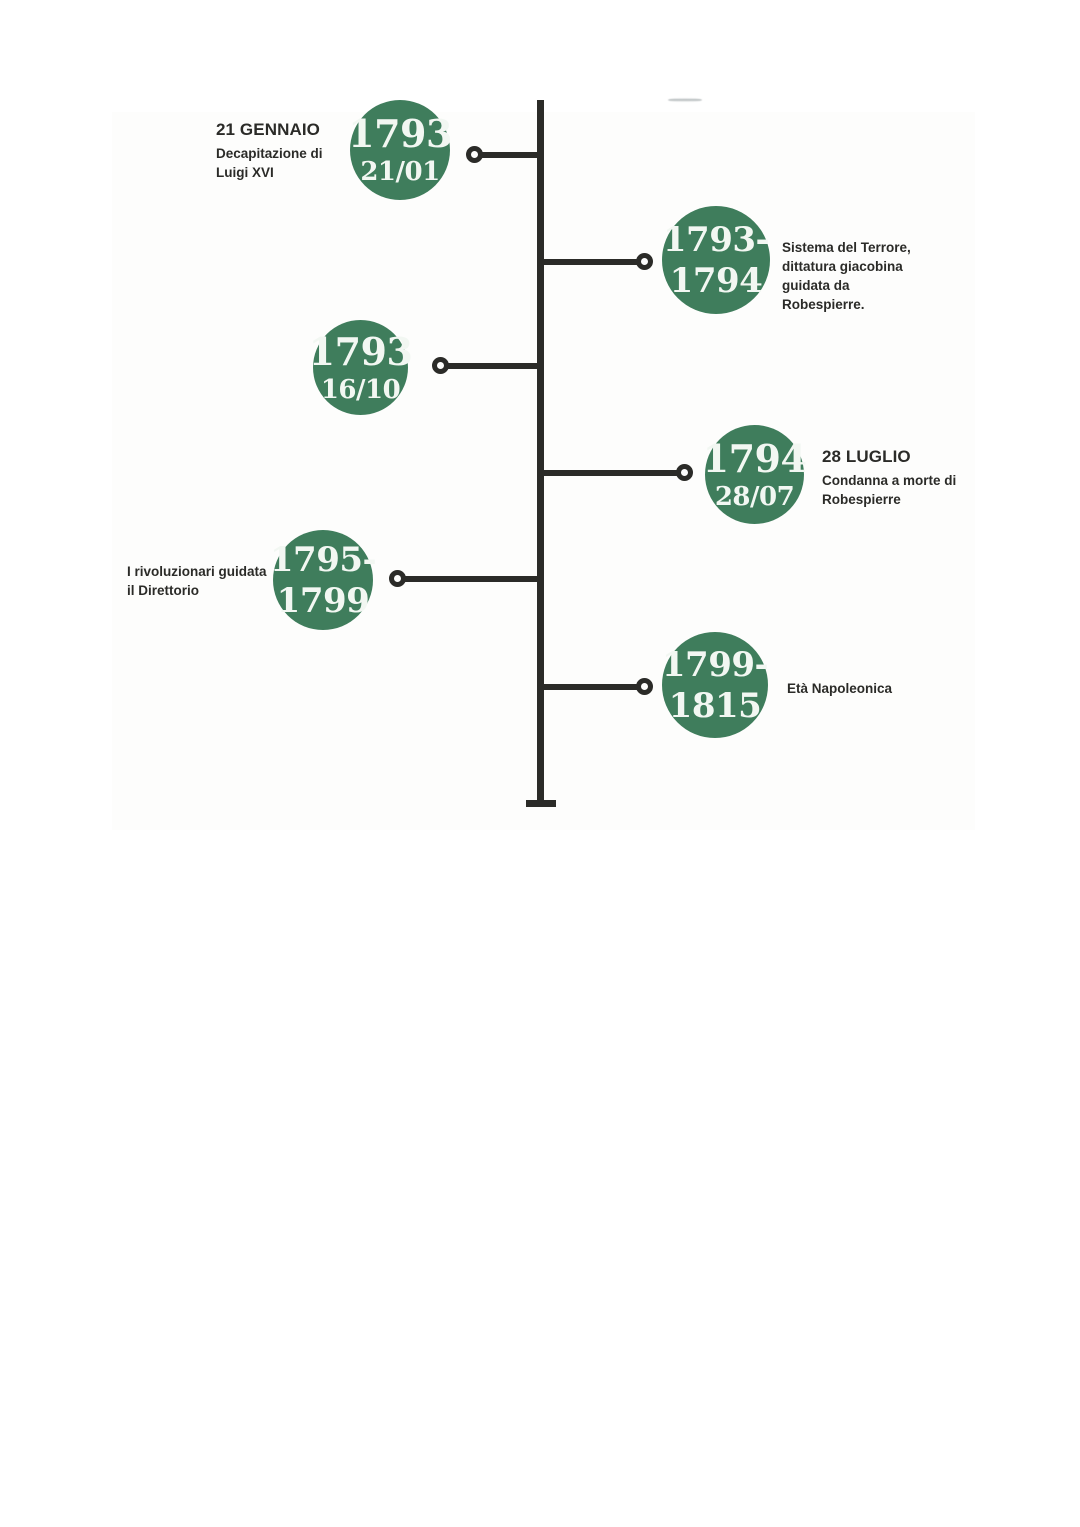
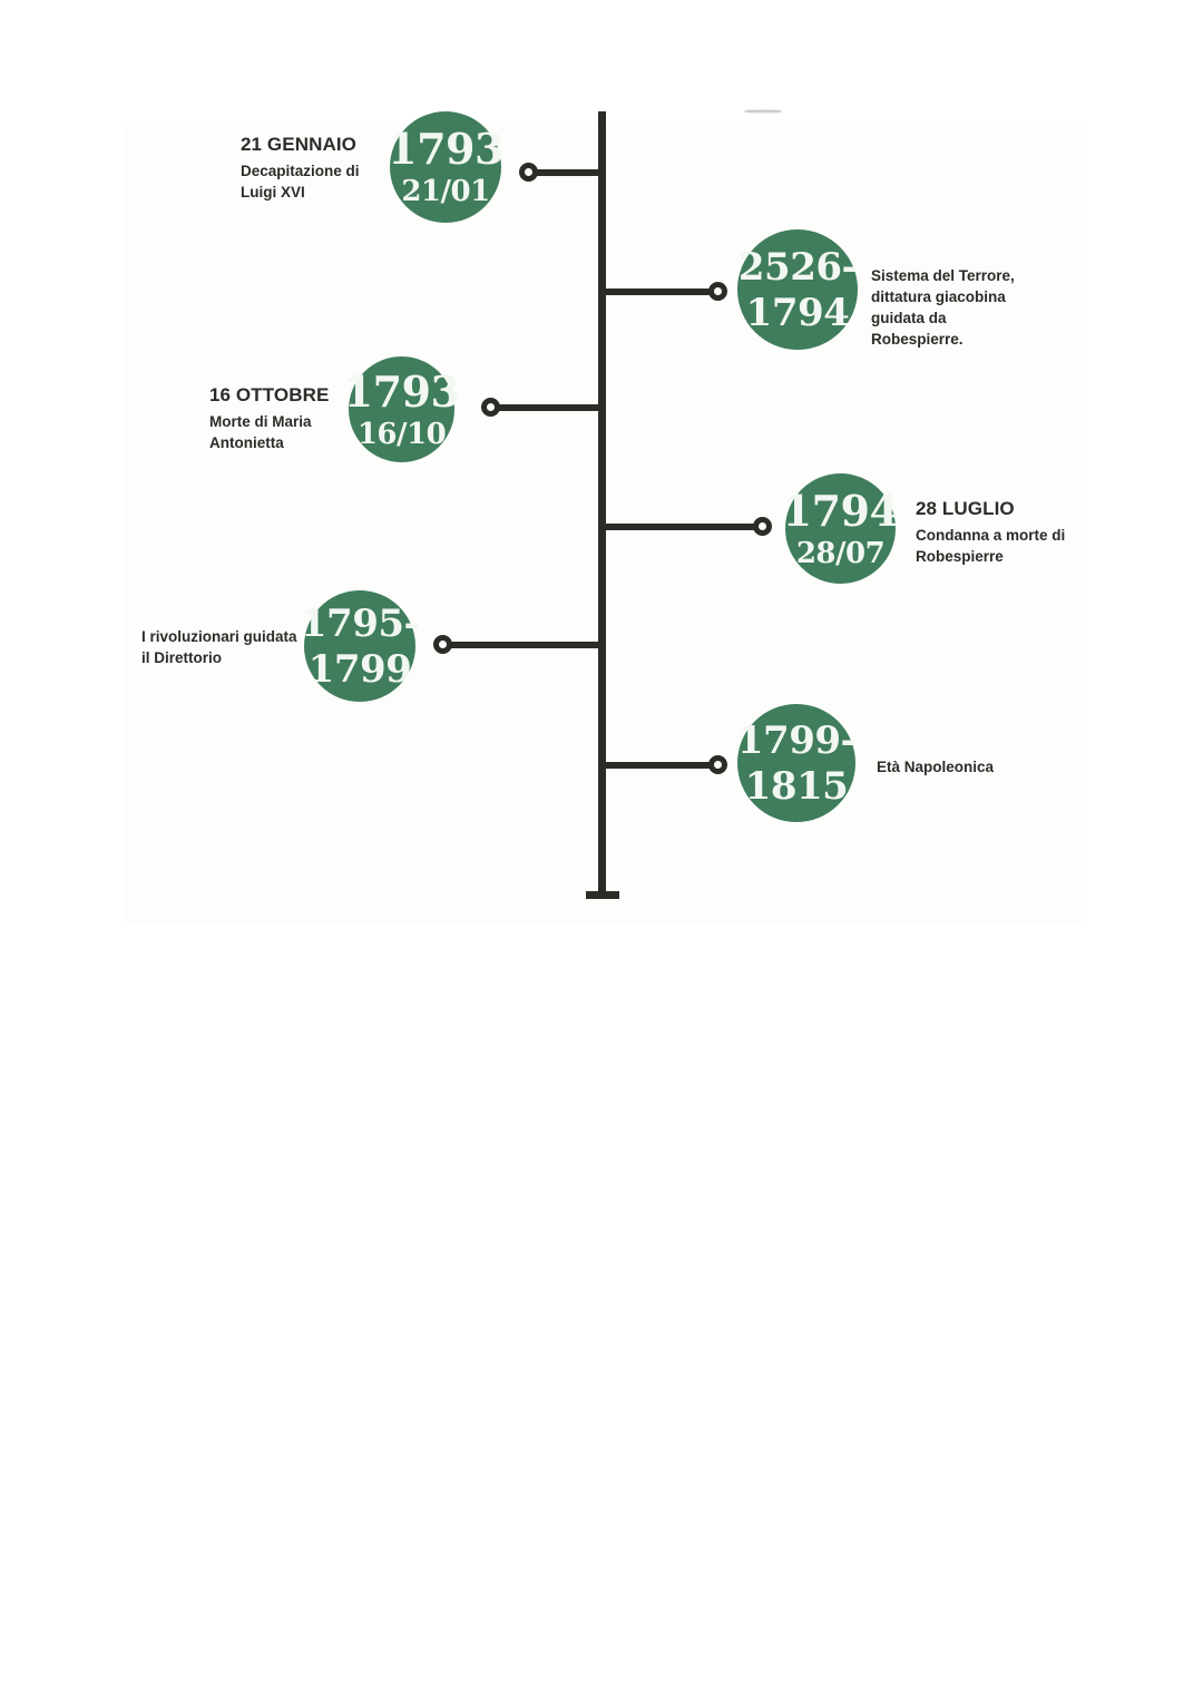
  1793
  21/01
  21 GENNAIO
  Decapitazione di Luigi XVI
- 1793-
+ 2526-
  1794
  Sistema del Terrore, dittatura giacobina guidata da Robespierre.
  1793
  16/10
+ 16 OTTOBRE
+ Morte di Maria Antonietta
  1794
  28/07
  28 LUGLIO
  Condanna a morte di Robespierre
  1795-
  1799
  I rivoluzionari guidata il Direttorio
  1799-
  1815
  Età Napoleonica
